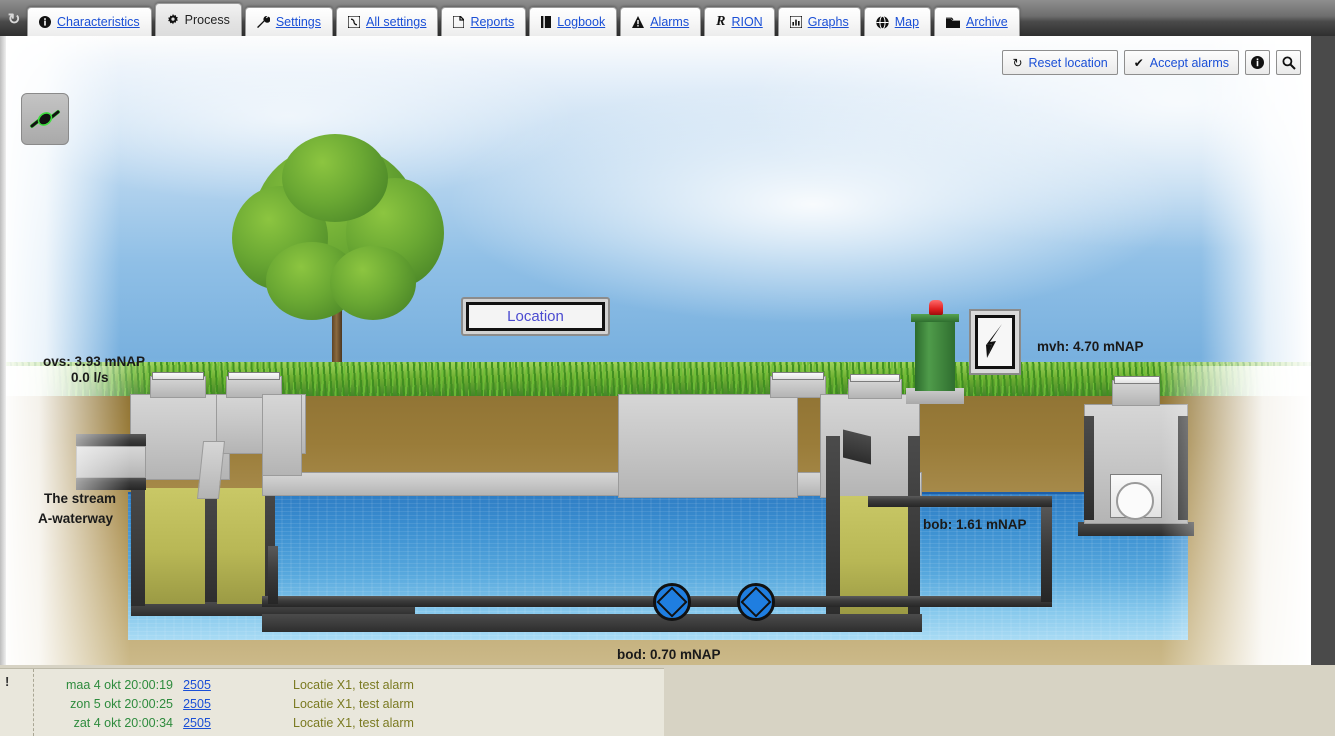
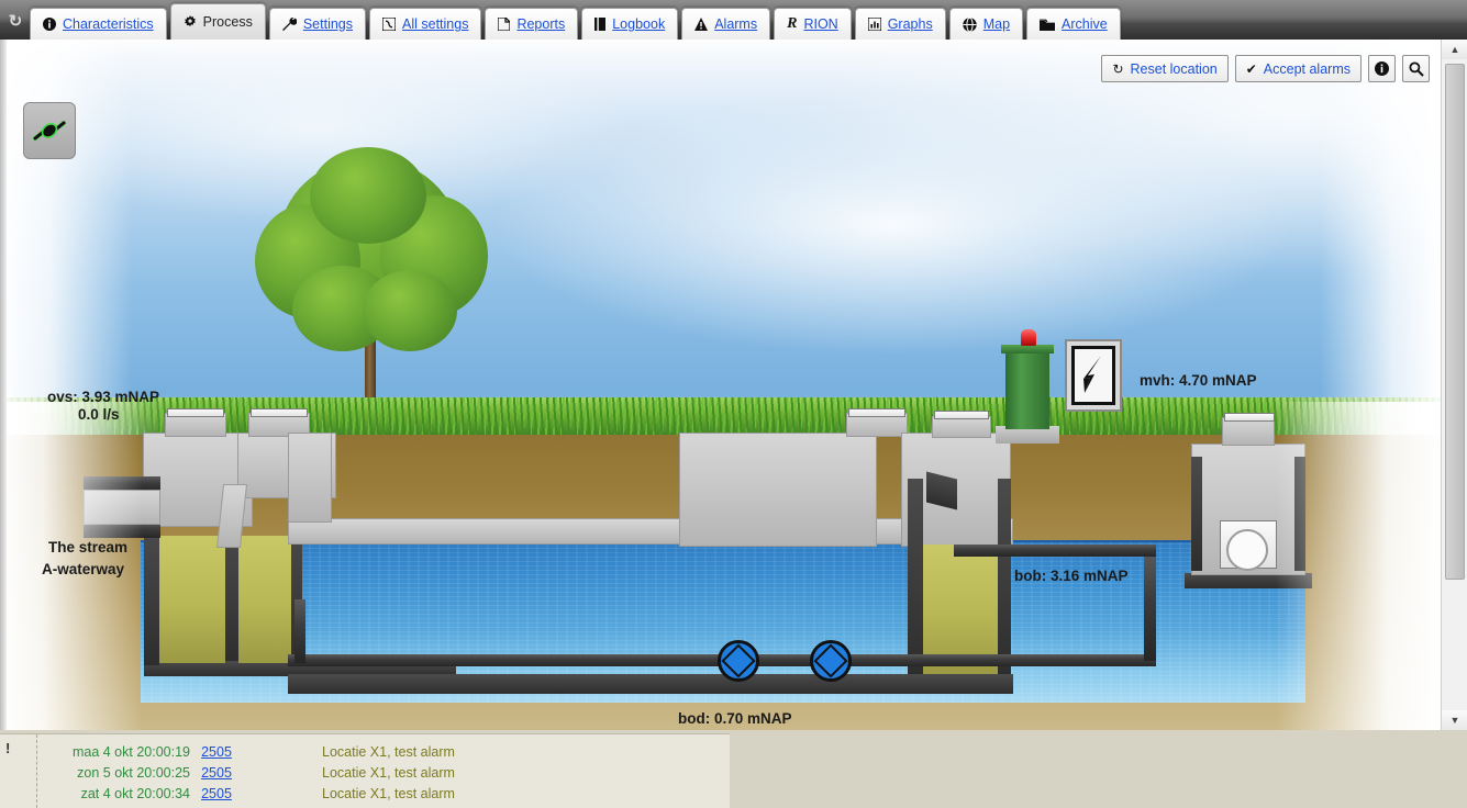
  ↻
  Characteristics
  Process
  Settings
  All settings
  Reports
  Logbook
  Alarms
  R
  RION
  Graphs
  Map
  Archive
- Location
  ovs: 3.93 mNAP
  0.0 l/s
  The stream
  A-waterway
  mvh: 4.70 mNAP
- bob: 1.61 mNAP
+ bob: 3.16 mNAP
  bod: 0.70 mNAP
  ↻
  Reset location
  ✔
  Accept alarms
+ ▲
+ ▼
  !
  maa 4 okt 20:00:19
  2505
  Locatie X1, test alarm
  zon 5 okt 20:00:25
  2505
  Locatie X1, test alarm
  zat 4 okt 20:00:34
  2505
  Locatie X1, test alarm
